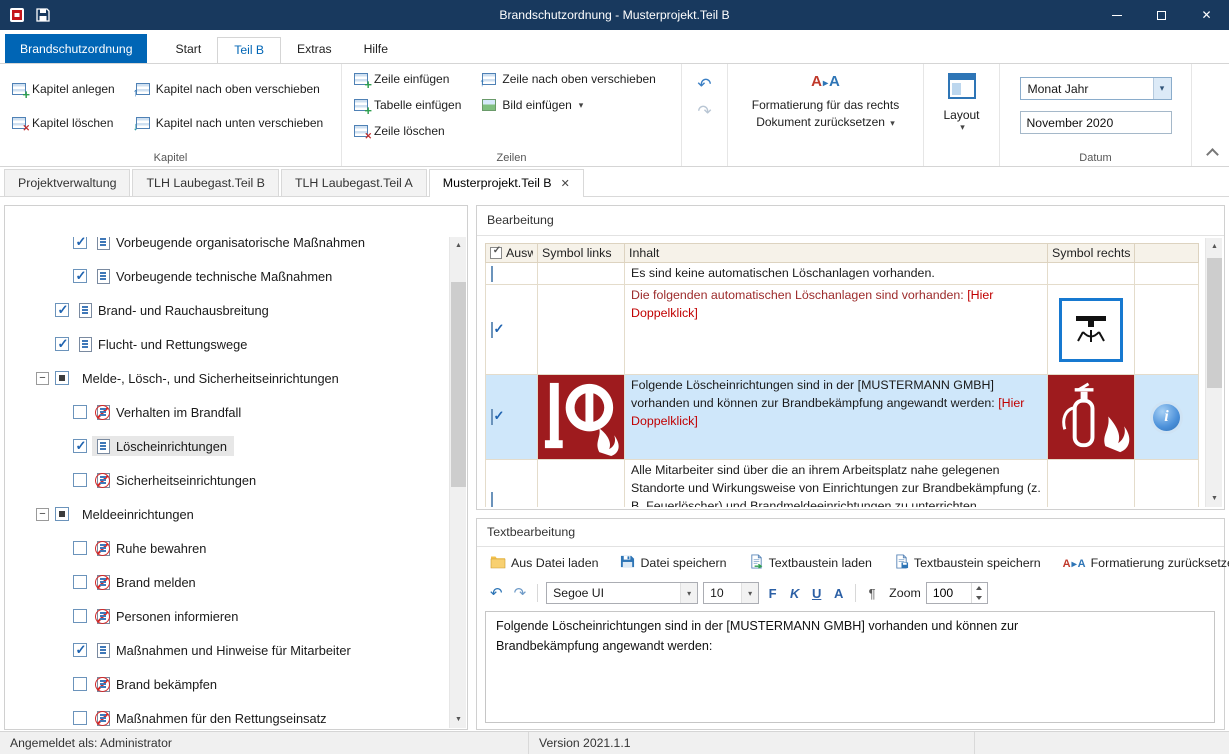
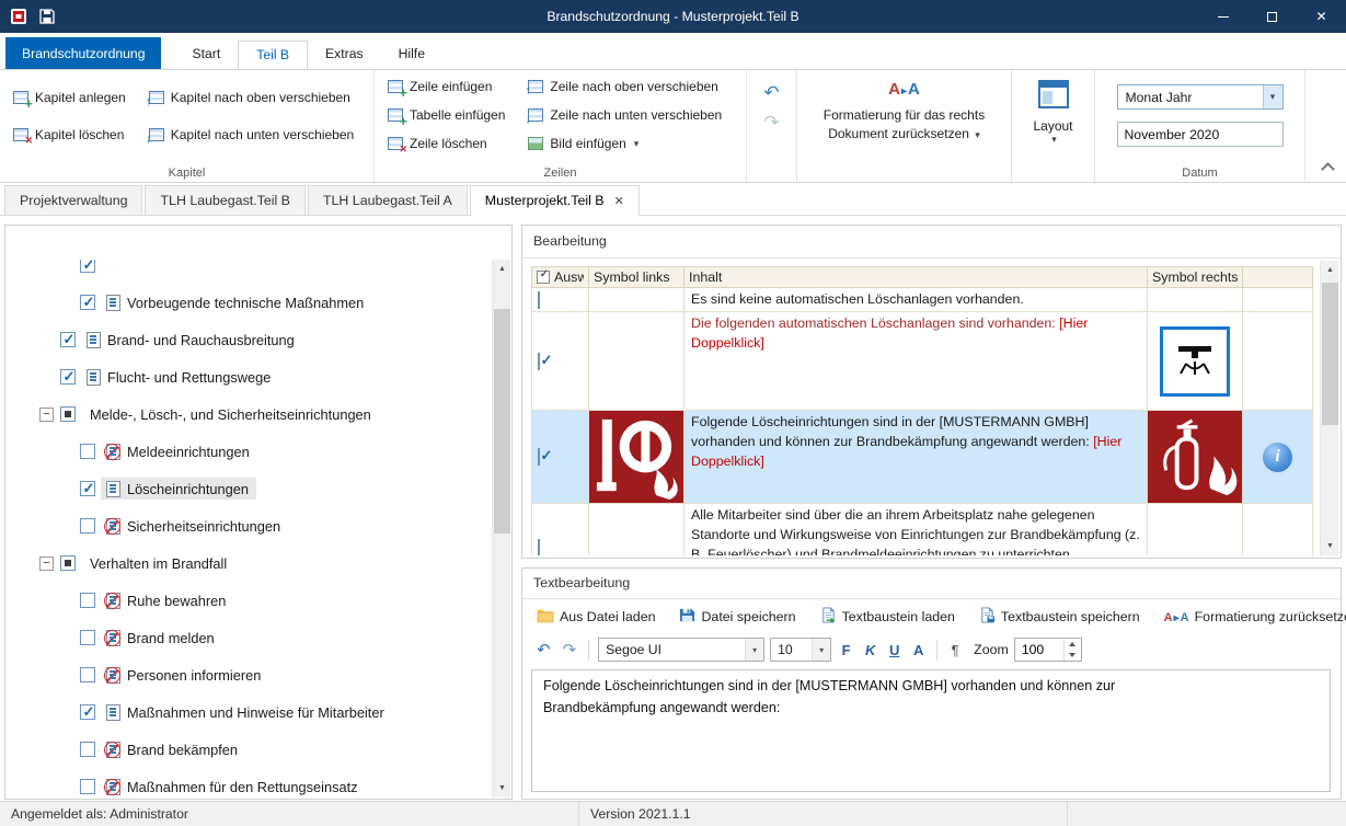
  Brandschutzordnung - Musterprojekt.Teil B
  ✕
  Brandschutzordnung
  Start
  Teil B
  Extras
  Hilfe
  Kapitel anlegen
  Kapitel löschen
  Kapitel nach oben verschieben
  Kapitel nach unten verschieben
  Kapitel
  Zeile einfügen
  Tabelle einfügen
  Zeile löschen
  Zeile nach oben verschieben
+ Zeile nach unten verschieben
  Bild einfügen
  ▾
  Zeilen
  ↶
  ↷
  Formatierung für das rechts Dokument zurücksetzen ▾
  Layout
  ▾
  Monat Jahr
  ▾
  November 2020
  Datum
  Projektverwaltung
  TLH Laubegast.Teil B
  TLH Laubegast.Teil A
  Musterprojekt.Teil B ✕
- Vorbeugende organisatorische Maßnahmen
  Vorbeugende technische Maßnahmen
  Brand- und Rauchausbreitung
  Flucht- und Rettungswege
  −
  Melde-, Lösch-, und Sicherheitseinrichtungen
- Verhalten im Brandfall
+ Meldeeinrichtungen
  Löscheinrichtungen
  Sicherheitseinrichtungen
  −
- Meldeeinrichtungen
+ Verhalten im Brandfall
  Ruhe bewahren
  Brand melden
  Personen informieren
  Maßnahmen und Hinweise für Mitarbeiter
  Brand bekämpfen
  Maßnahmen für den Rettungseinsatz
  Bearbeitung
  Ausw	Symbol links	Inhalt	Symbol rechts
  		Es sind keine automatischen Löschanlagen vorhanden.
  		Die folgenden automatischen Löschanlagen sind vorhanden: [Hier Doppelklick]
  		Folgende Löscheinrichtungen sind in der [MUSTERMANN GMBH] vorhanden und können zur Brandbekämpfung angewandt werden: [Hier Doppelklick]
  		Alle Mitarbeiter sind über die an ihrem Arbeitsplatz nahe gelegenen Standorte und Wirkungsweise von Einrichtungen zur Brandbekämpfung (z. B. Feuerlöscher) und Brandmeldeeinrichtungen zu unterrichten.
  Textbearbeitung
  Aus Datei laden
  Datei speichern
  Textbaustein laden
  Textbaustein speichern
  Formatierung zurücksetz
  ↶
  ↷
  Segoe UI
  ▾
  10
  ▾
  F
  K
  U
  A
  ¶
  Zoom
  100
  Folgende Löscheinrichtungen sind in der [MUSTERMANN GMBH] vorhanden und können zur
  Brandbekämpfung angewandt werden:
  Angemeldet als: Administrator
  Version 2021.1.1
